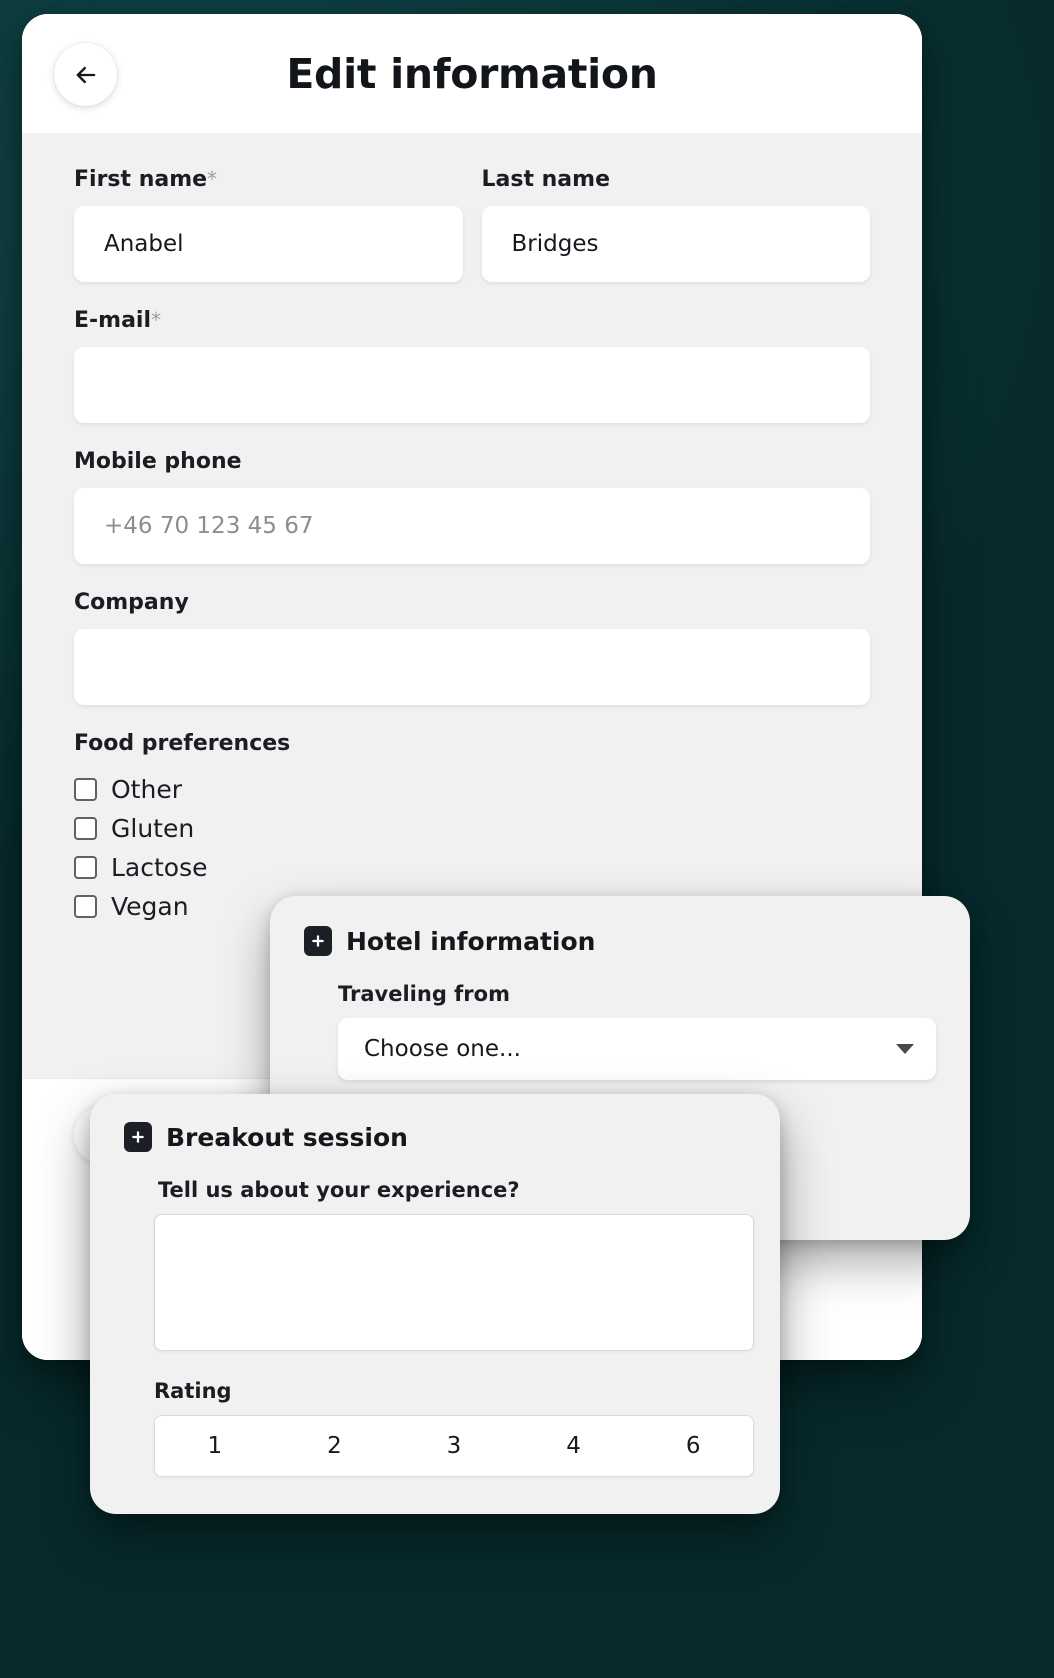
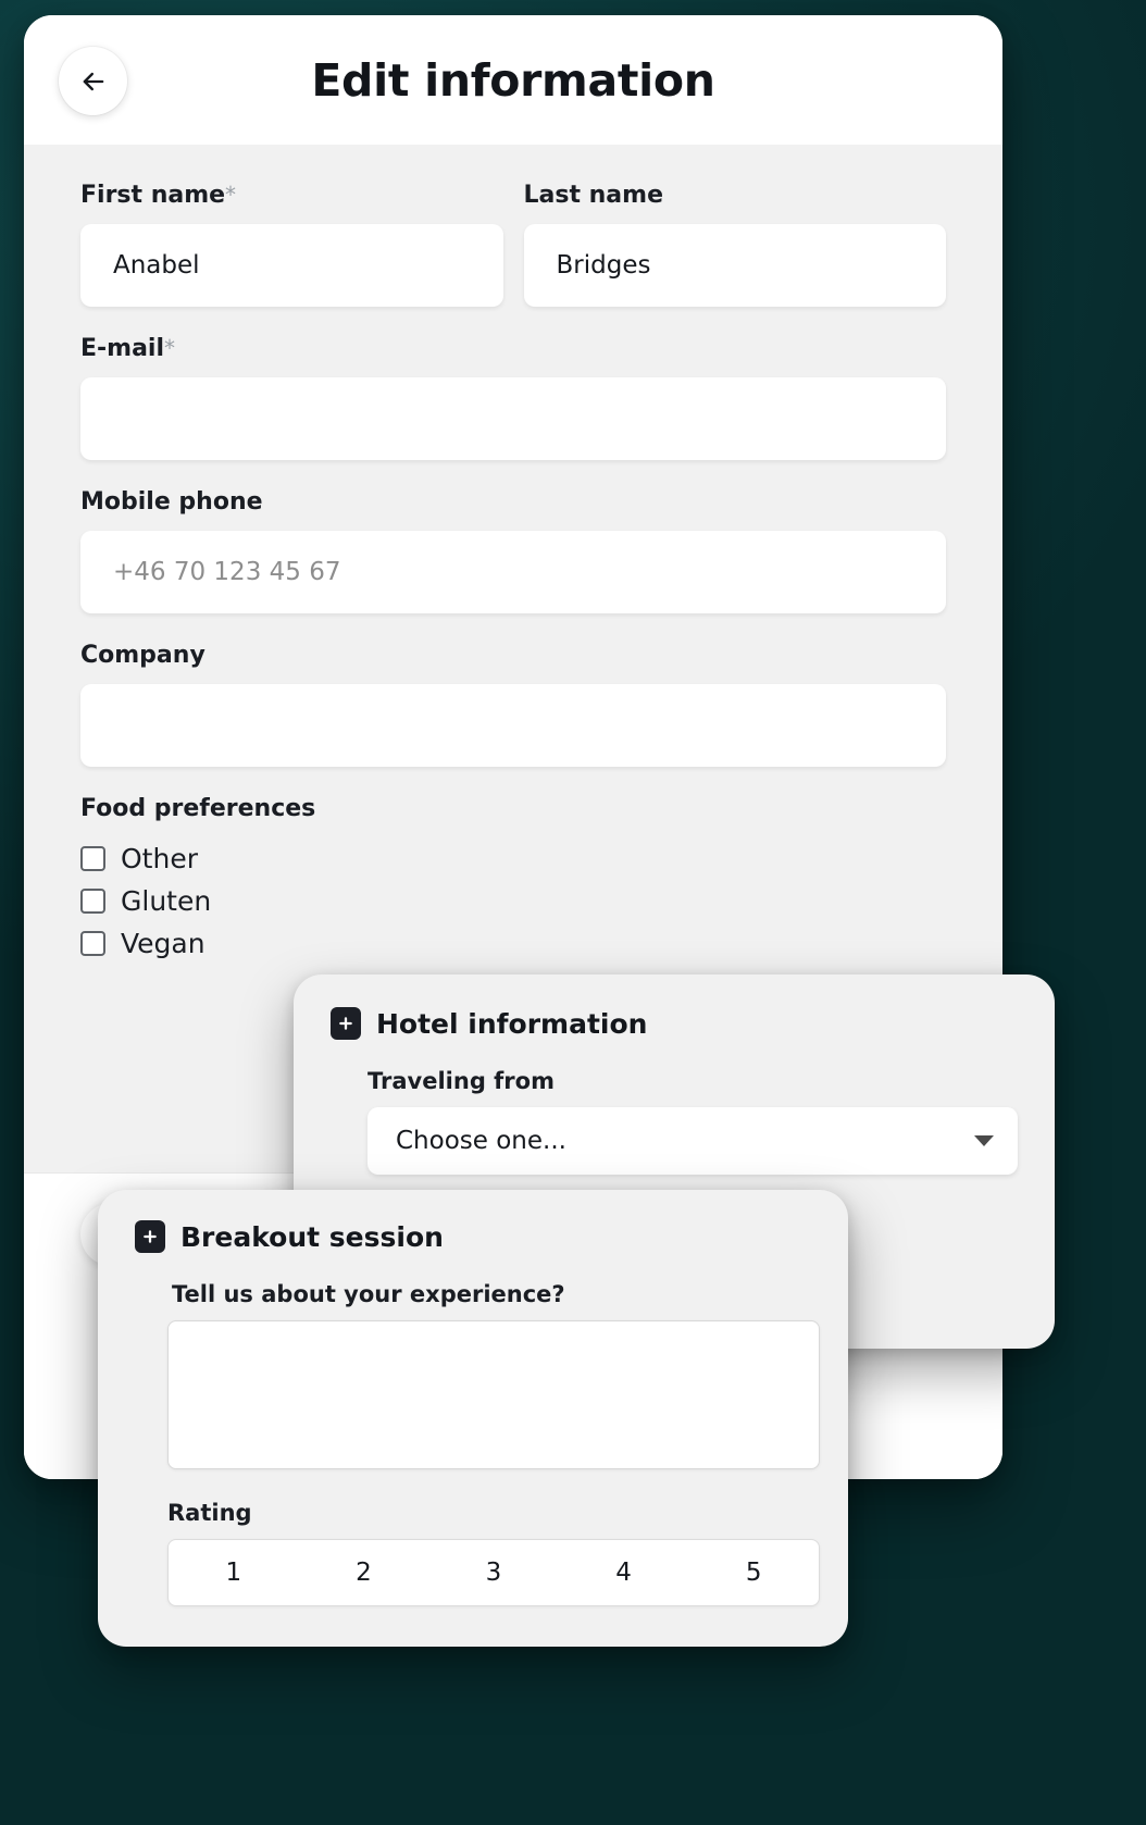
  Edit information
  First name*
  Anabel
  Last name
  Bridges
  E-mail*
  Mobile phone
  +46 70 123 45 67
  Company
  Food preferences
  Other
  Gluten
- Lactose
  Vegan
  Hotel information
  Traveling from
  Choose one...
  Breakout session
  Tell us about your experience?
  Rating
  1
  2
  3
  4
- 6
+ 5
